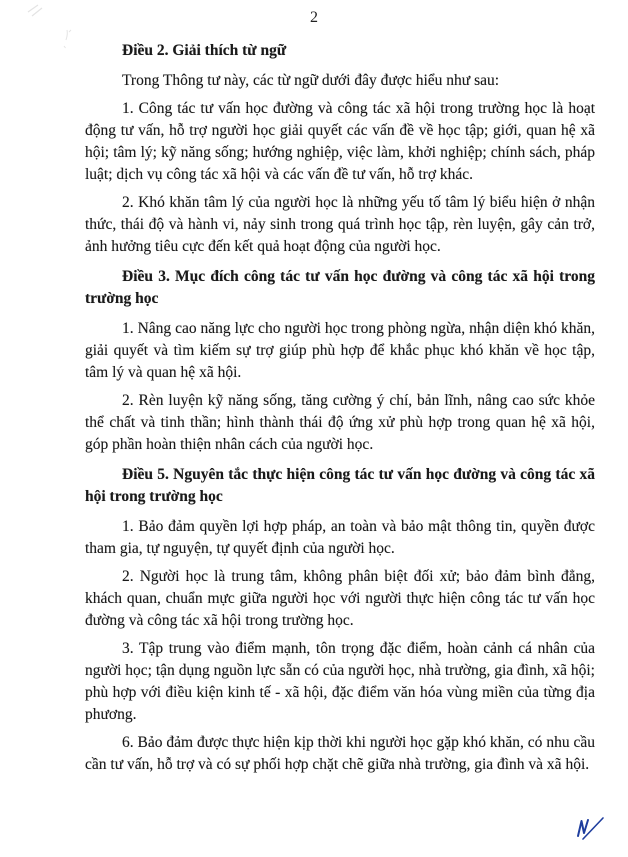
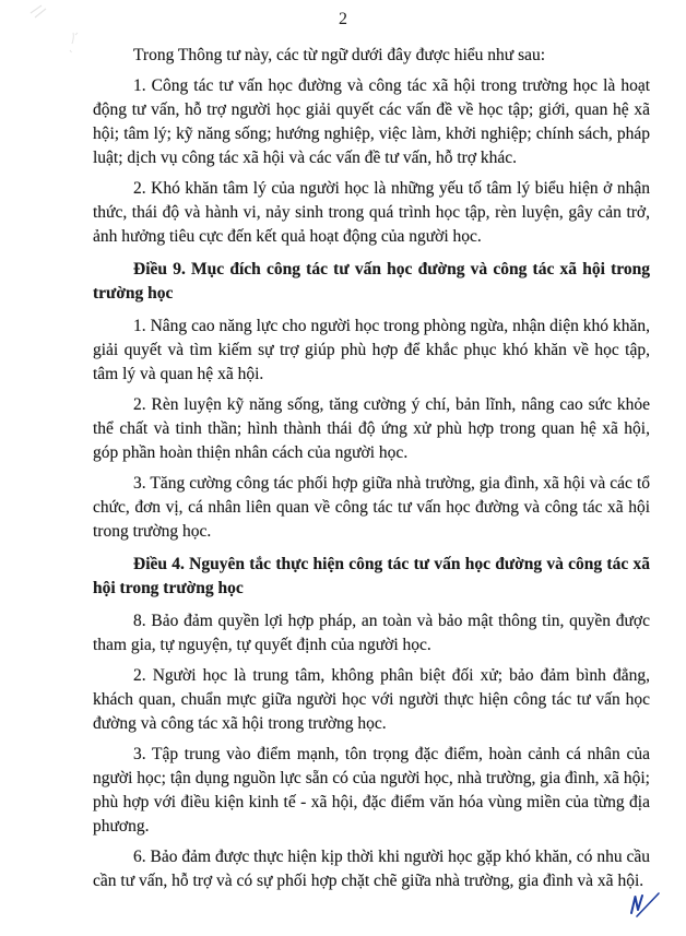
  2
- Điều 2. Giải thích từ ngữ
  Trong Thông tư này, các từ ngữ dưới đây được hiểu như sau:
  1. Công tác tư vấn học đường và công tác xã hội trong trường học là hoạt động tư vấn, hỗ trợ người học giải quyết các vấn đề về học tập; giới, quan hệ xã hội; tâm lý; kỹ năng sống; hướng nghiệp, việc làm, khởi nghiệp; chính sách, pháp luật; dịch vụ công tác xã hội và các vấn đề tư vấn, hỗ trợ khác.
  2. Khó khăn tâm lý của người học là những yếu tố tâm lý biểu hiện ở nhận thức, thái độ và hành vi, nảy sinh trong quá trình học tập, rèn luyện, gây cản trở, ảnh hưởng tiêu cực đến kết quả hoạt động của người học.
- Điều 3. Mục đích công tác tư vấn học đường và công tác xã hội trong trường học
+ Điều 9. Mục đích công tác tư vấn học đường và công tác xã hội trong trường học
  1. Nâng cao năng lực cho người học trong phòng ngừa, nhận diện khó khăn, giải quyết và tìm kiếm sự trợ giúp phù hợp để khắc phục khó khăn về học tập, tâm lý và quan hệ xã hội.
  2. Rèn luyện kỹ năng sống, tăng cường ý chí, bản lĩnh, nâng cao sức khỏe thể chất và tinh thần; hình thành thái độ ứng xử phù hợp trong quan hệ xã hội, góp phần hoàn thiện nhân cách của người học.
+ 3. Tăng cường công tác phối hợp giữa nhà trường, gia đình, xã hội và các tổ chức, đơn vị, cá nhân liên quan về công tác tư vấn học đường và công tác xã hội trong trường học.
- Điều 5. Nguyên tắc thực hiện công tác tư vấn học đường và công tác xã hội trong trường học
+ Điều 4. Nguyên tắc thực hiện công tác tư vấn học đường và công tác xã hội trong trường học
- 1. Bảo đảm quyền lợi hợp pháp, an toàn và bảo mật thông tin, quyền được tham gia, tự nguyện, tự quyết định của người học.
+ 8. Bảo đảm quyền lợi hợp pháp, an toàn và bảo mật thông tin, quyền được tham gia, tự nguyện, tự quyết định của người học.
  2. Người học là trung tâm, không phân biệt đối xử; bảo đảm bình đẳng, khách quan, chuẩn mực giữa người học với người thực hiện công tác tư vấn học đường và công tác xã hội trong trường học.
  3. Tập trung vào điểm mạnh, tôn trọng đặc điểm, hoàn cảnh cá nhân của người học; tận dụng nguồn lực sẵn có của người học, nhà trường, gia đình, xã hội; phù hợp với điều kiện kinh tế - xã hội, đặc điểm văn hóa vùng miền của từng địa phương.
  6. Bảo đảm được thực hiện kịp thời khi người học gặp khó khăn, có nhu cầu cần tư vấn, hỗ trợ và có sự phối hợp chặt chẽ giữa nhà trường, gia đình và xã hội.
